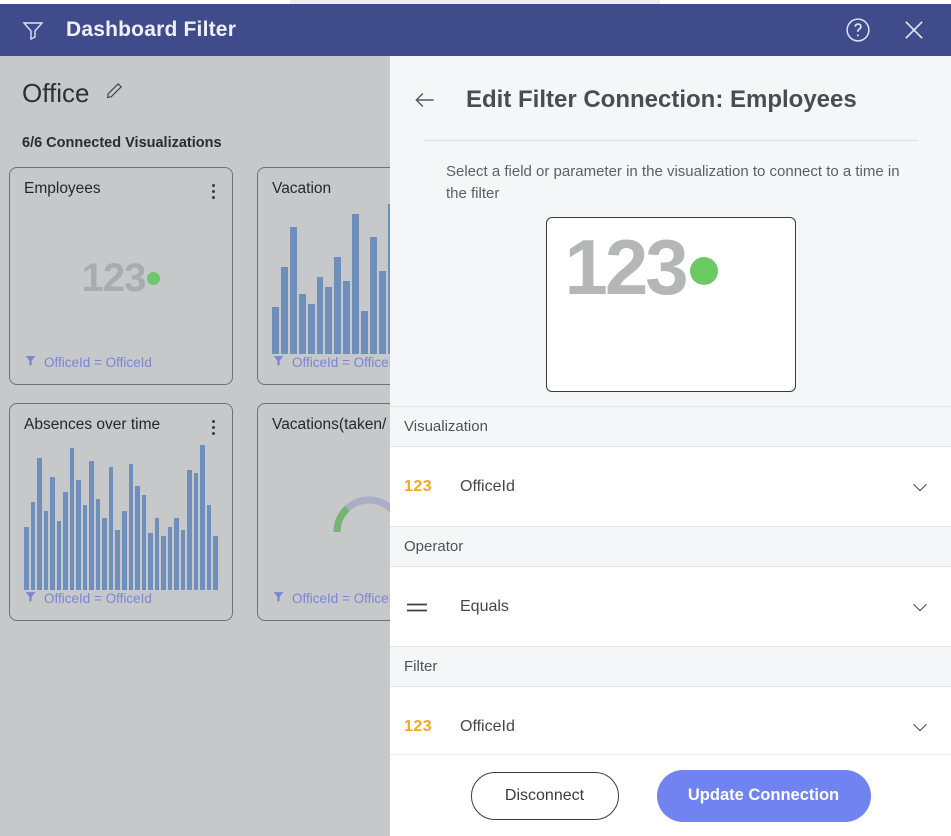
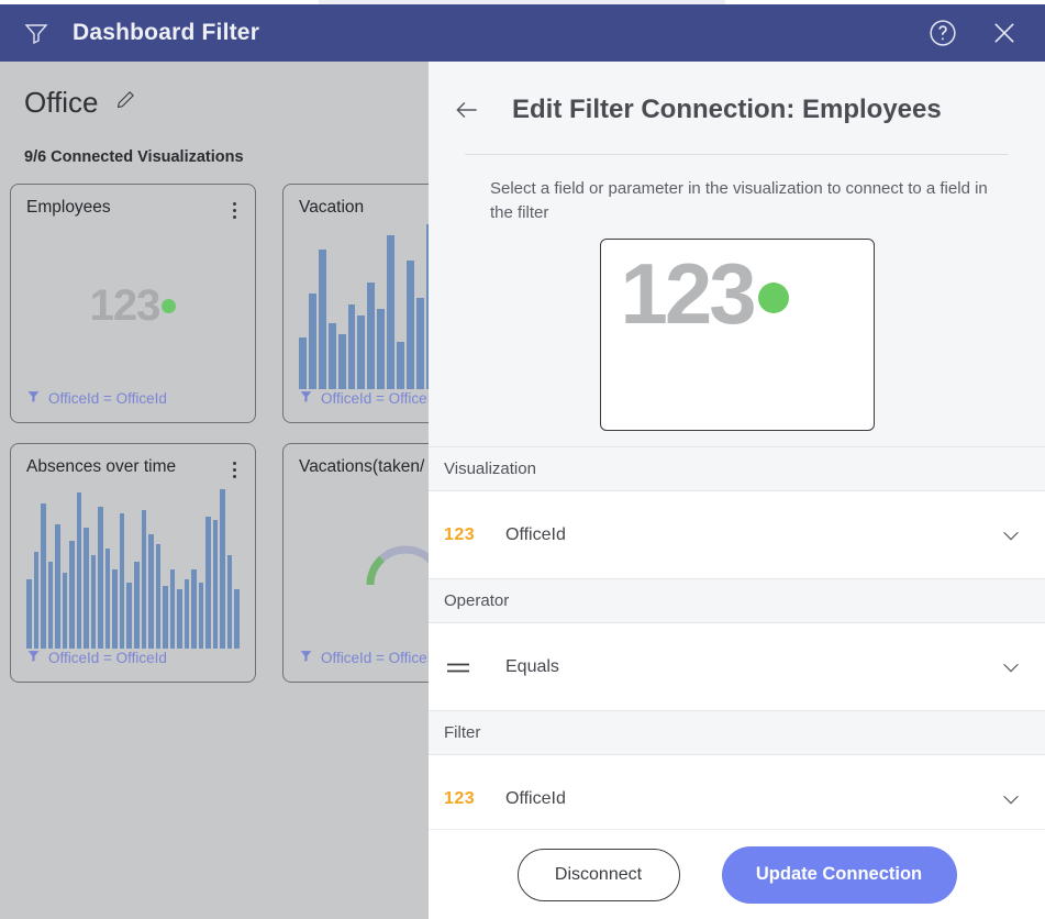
  Dashboard Filter
  Office
- 6/6 Connected Visualizations
+ 9/6 Connected Visualizations
  Employees
  123
  OfficeId = OfficeId
  Vacation
  OfficeId = Office
  Absences over time
  OfficeId = OfficeId
  Vacations(taken/
  OfficeId = Office
  Edit Filter Connection: Employees
- Select a field or parameter in the visualization to connect to a time in the filter
+ Select a field or parameter in the visualization to connect to a field in the filter
  123
  Visualization
  123
  OfficeId
  Operator
  Equals
  Filter
  123
  OfficeId
  Disconnect
  Update Connection
